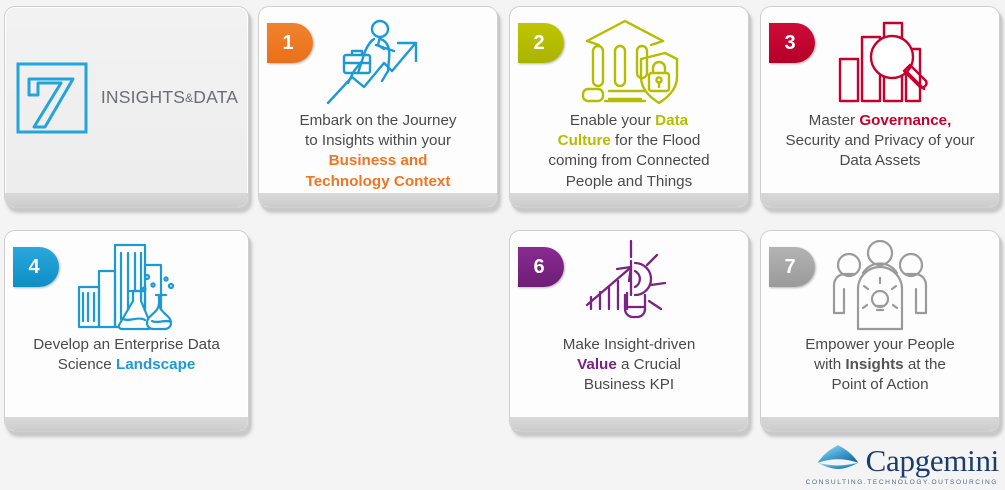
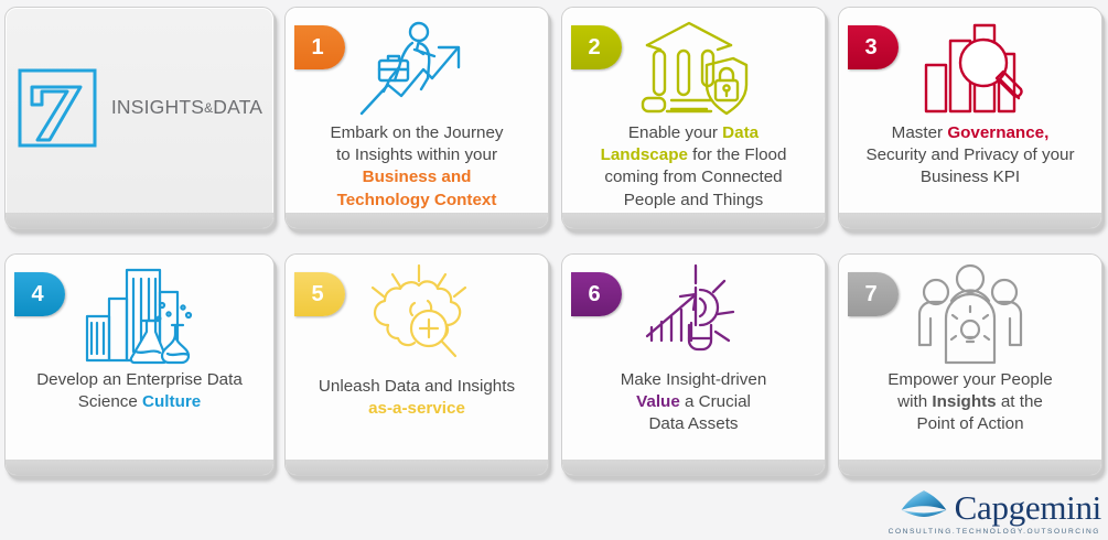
  INSIGHTS&DATA
  1
  Embark on the Journey
  to Insights within your
  Business and
  Technology Context
  2
  Enable your Data
- Culture for the Flood
+ Landscape for the Flood
  coming from Connected
  People and Things
  3
  Master Governance,
  Security and Privacy of your
- Data Assets
+ Business KPI
  4
  Develop an Enterprise Data
- Science Landscape
+ Science Culture
+ 5
+ Unleash Data and Insights
+ as-a-service
  6
  Make Insight-driven
  Value a Crucial
- Business KPI
+ Data Assets
  7
  Empower your People
  with Insights at the
  Point of Action
  Capgemini
